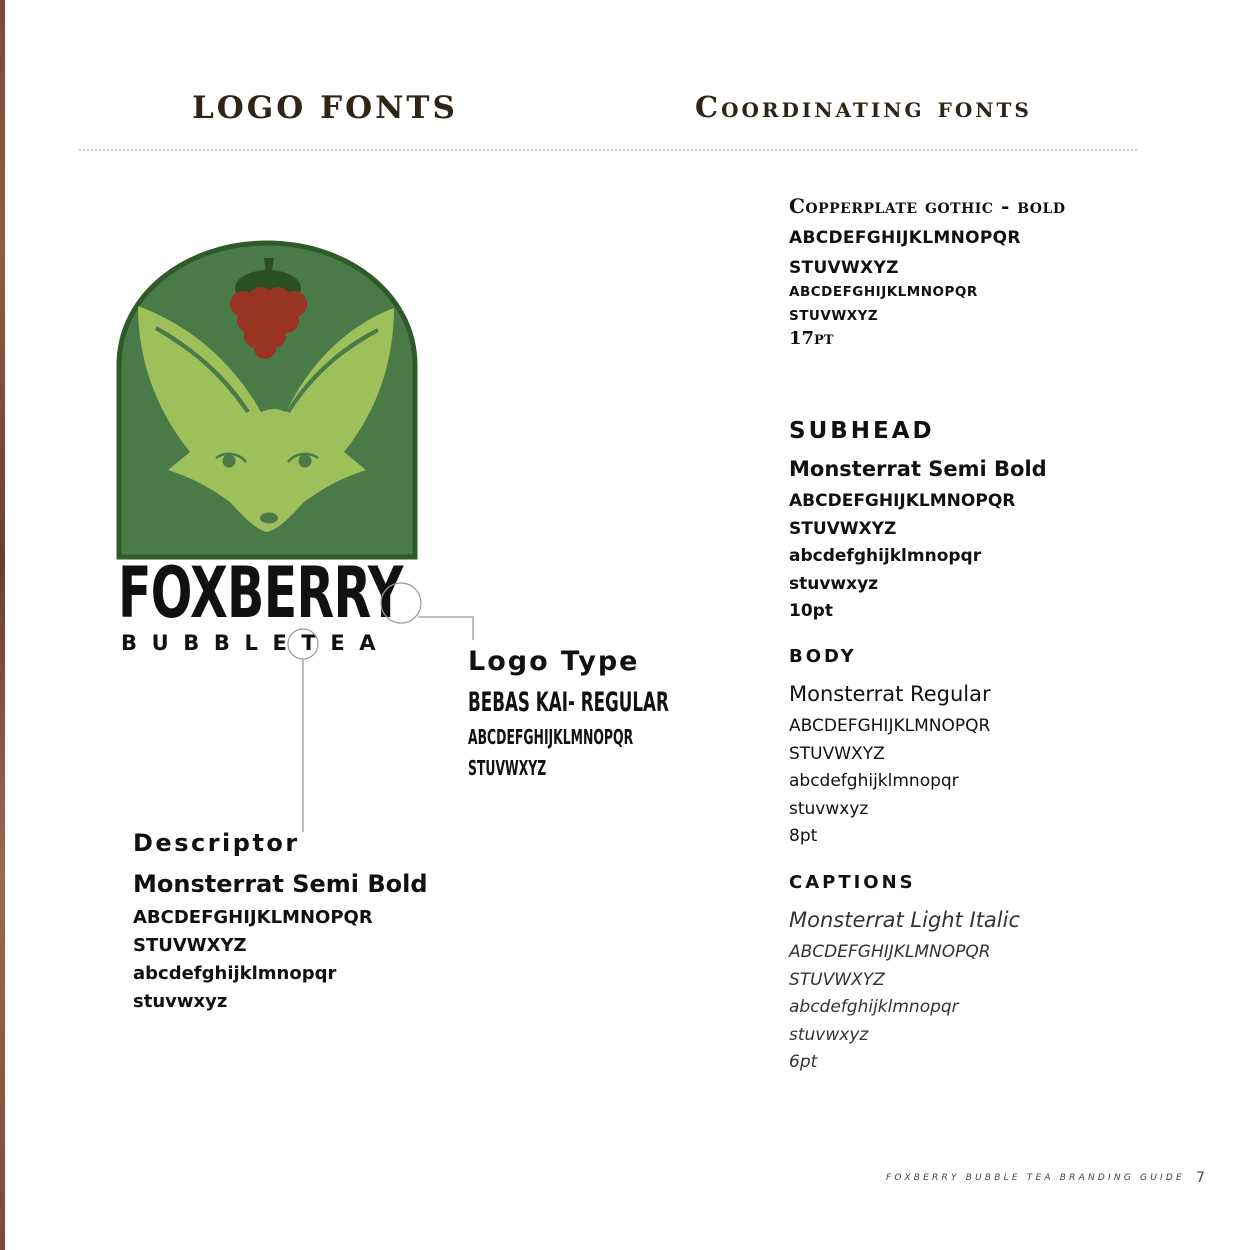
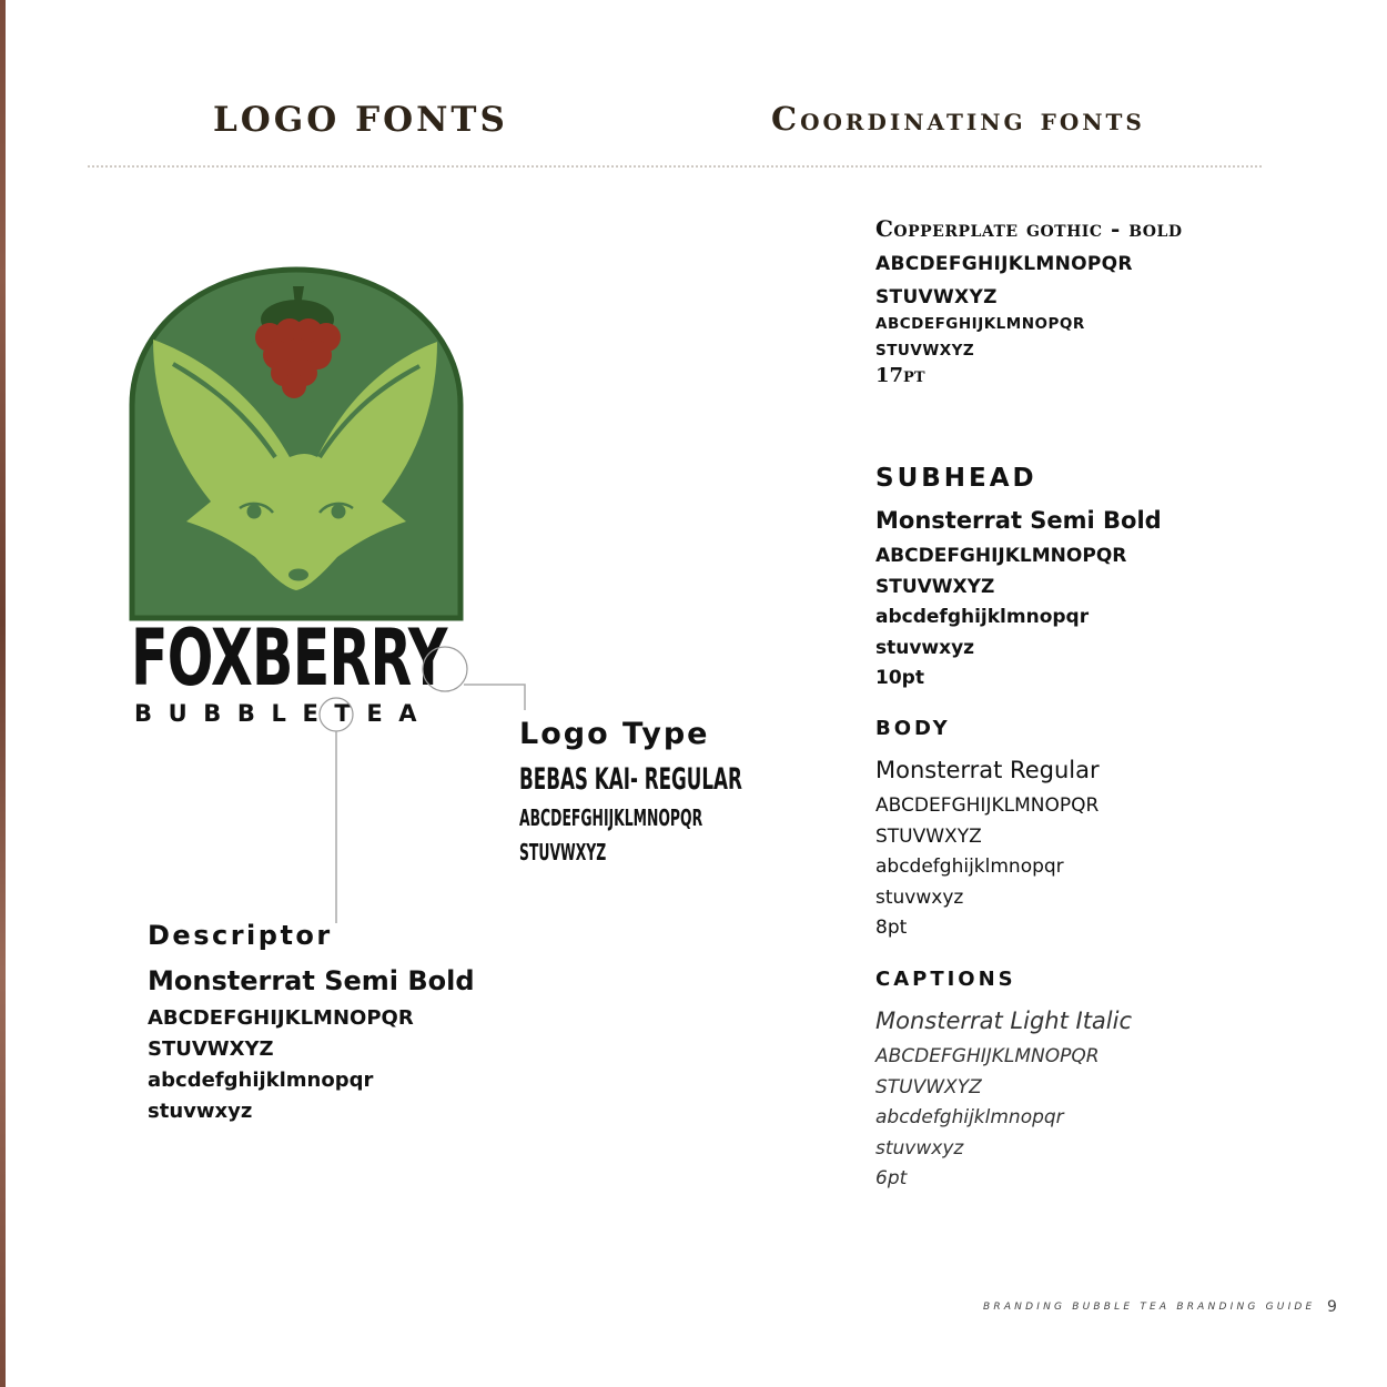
  LOGO FONTS
  Coordinating fonts
  FOXBERRY
  BUBBLETEA
  Logo Type
  BEBAS KAI- REGULAR
  ABCDEFGHIJKLMNOPQR
  STUVWXYZ
  Descriptor
  Monsterrat Semi Bold
  ABCDEFGHIJKLMNOPQR
  STUVWXYZ
  abcdefghijklmnopqr
  stuvwxyz
  Copperplate gothic - bold
  ABCDEFGHIJKLMNOPQR
  STUVWXYZ
  ABCDEFGHIJKLMNOPQR
  STUVWXYZ
  17pt
  SUBHEAD
  Monsterrat Semi Bold
  ABCDEFGHIJKLMNOPQR
  STUVWXYZ
  abcdefghijklmnopqr
  stuvwxyz
  10pt
  BODY
  Monsterrat Regular
  ABCDEFGHIJKLMNOPQR
  STUVWXYZ
  abcdefghijklmnopqr
  stuvwxyz
  8pt
  CAPTIONS
  Monsterrat Light Italic
  ABCDEFGHIJKLMNOPQR
  STUVWXYZ
  abcdefghijklmnopqr
  stuvwxyz
  6pt
- FOXBERRY BUBBLE TEA BRANDING GUIDE
+ BRANDING BUBBLE TEA BRANDING GUIDE
- 7
+ 9
